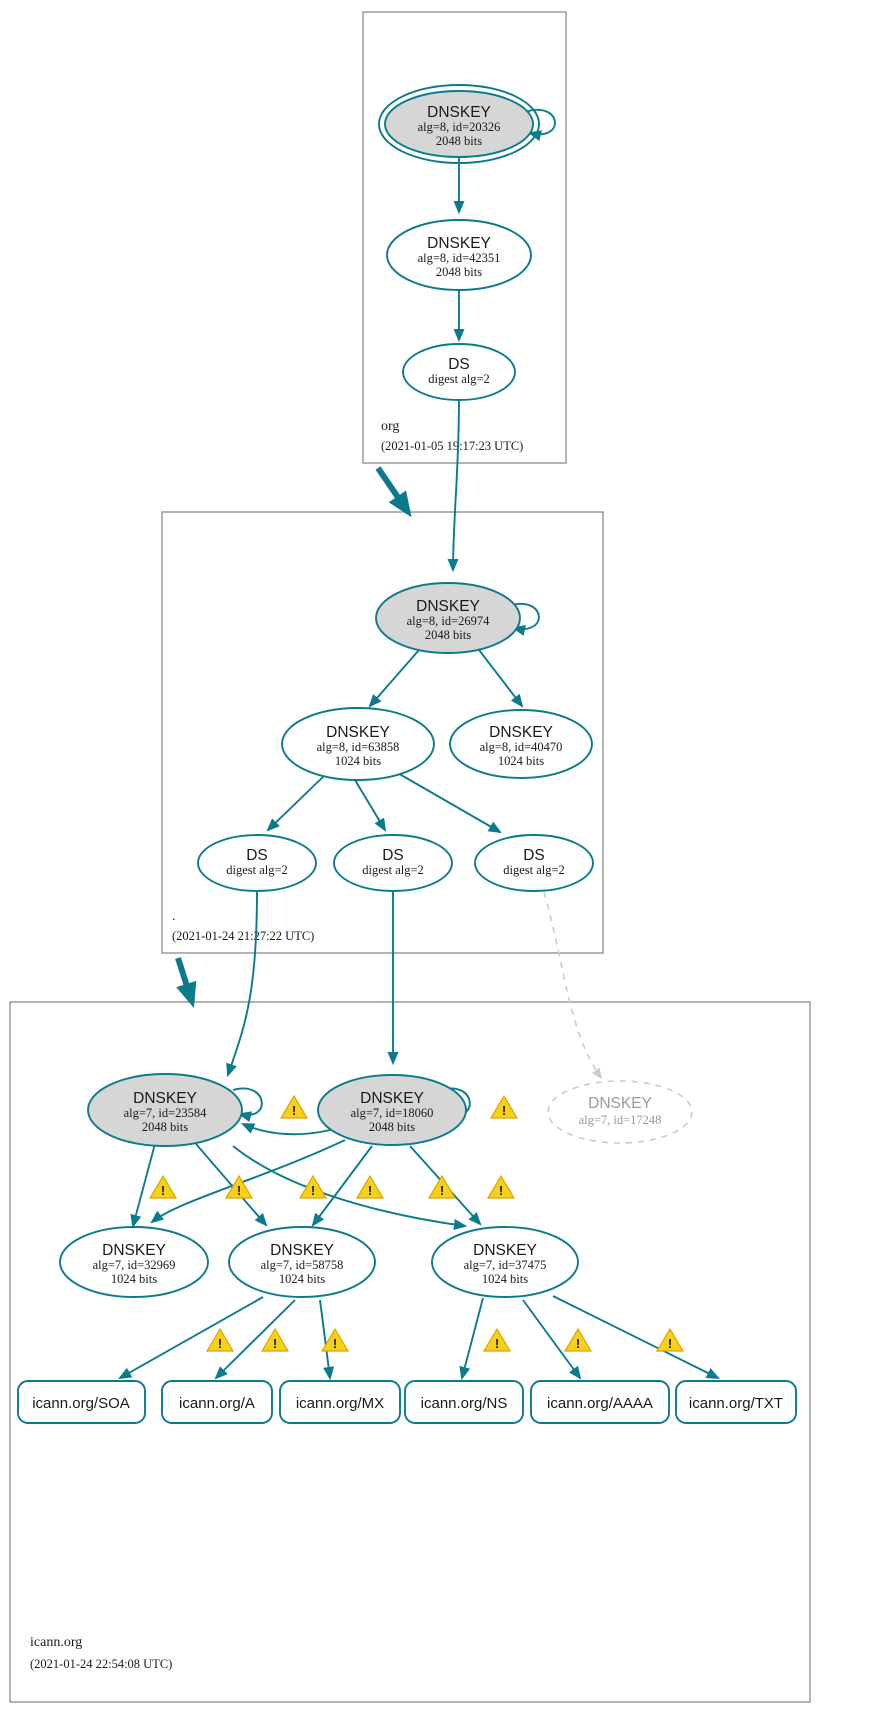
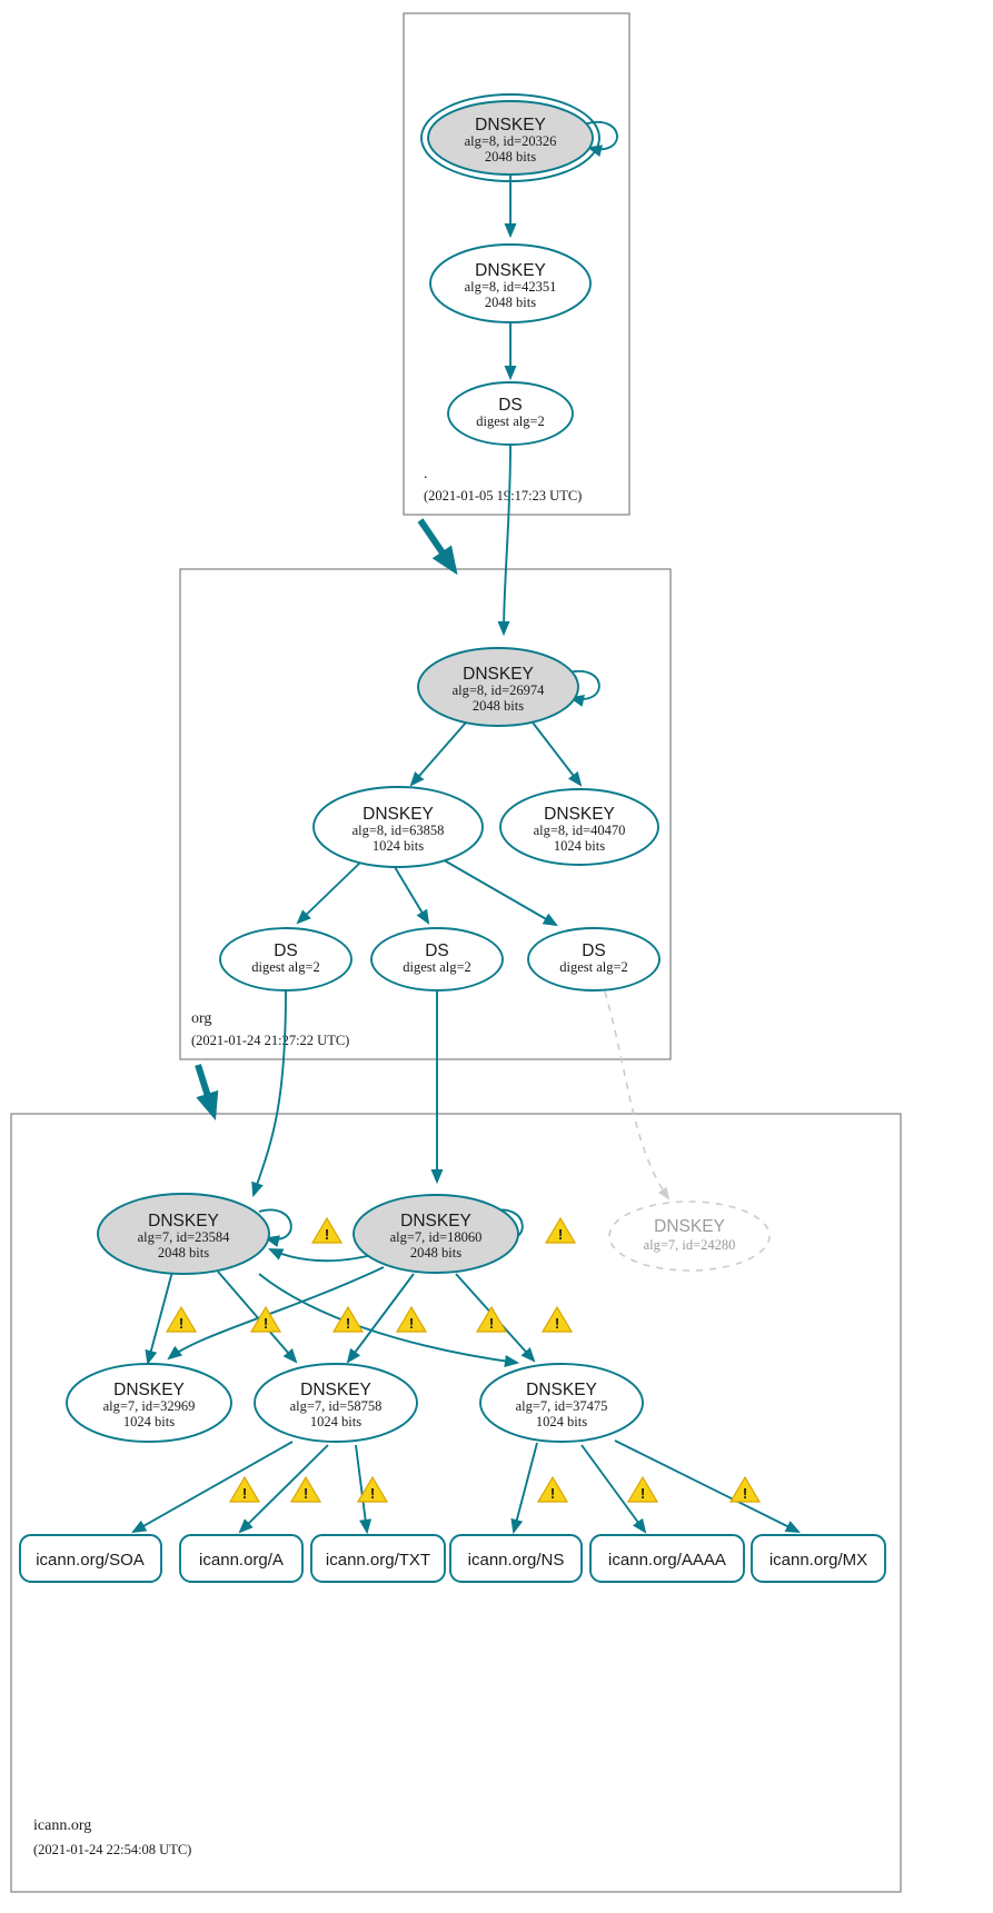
  DNSKEY
  alg=8, id=20326
  2048 bits
  DNSKEY
  alg=8, id=42351
  2048 bits
  DS
  digest alg=2
- org
+ .
  (2021-01-05 19:17:23 UTC)
  DNSKEY
  alg=8, id=26974
  2048 bits
  DNSKEY
  alg=8, id=63858
  1024 bits
  DNSKEY
  alg=8, id=40470
  1024 bits
  DS
  digest alg=2
  DS
  digest alg=2
  DS
  digest alg=2
- .
+ org
  (2021-01-24 21:7:22 UTC)
  DNSKEY
  alg=7, id=23584
  2048 bits
  DNSKEY
  alg=7, id=18060
  2048 bits
  DNSKEY
- alg=7, id=17248
+ alg=7, id=24280
  DNSKEY
  alg=7, id=32969
  1024 bits
  DNSKEY
  alg=7, id=58758
  1024 bits
  DNSKEY
  alg=7, id=37475
  1024 bits
  icann.org/SOA
  icann.org/A
- icann.org/MX
+ icann.org/TXT
  icann.org/NS
  icann.org/AAAA
- icann.org/TXT
+ icann.org/MX
  !
  !
  !
  !
  !
  !
  !
  !
  !
  !
  !
  !
  !
  !
  icann.org
  (2021-01-24 22:54:08 UTC)
